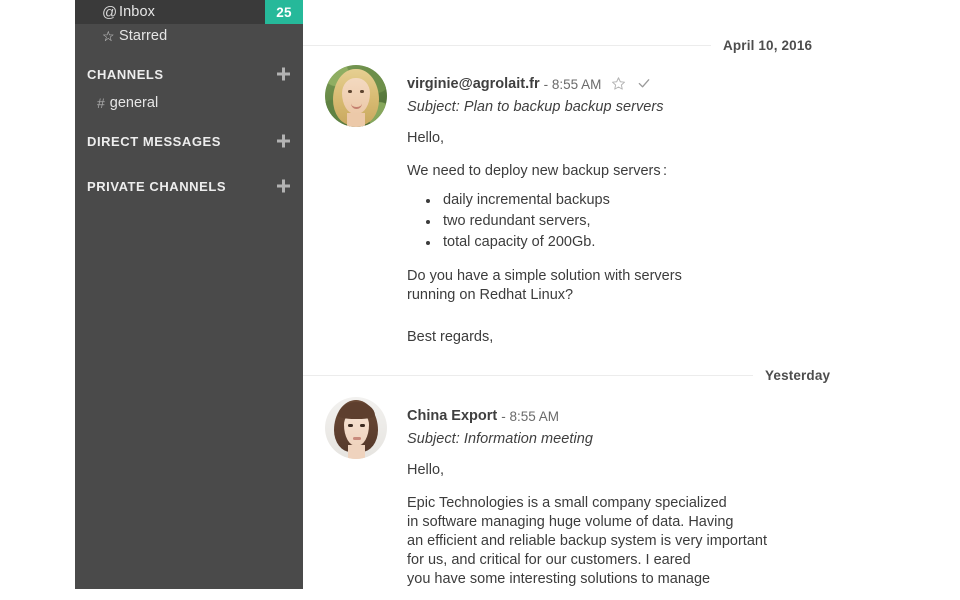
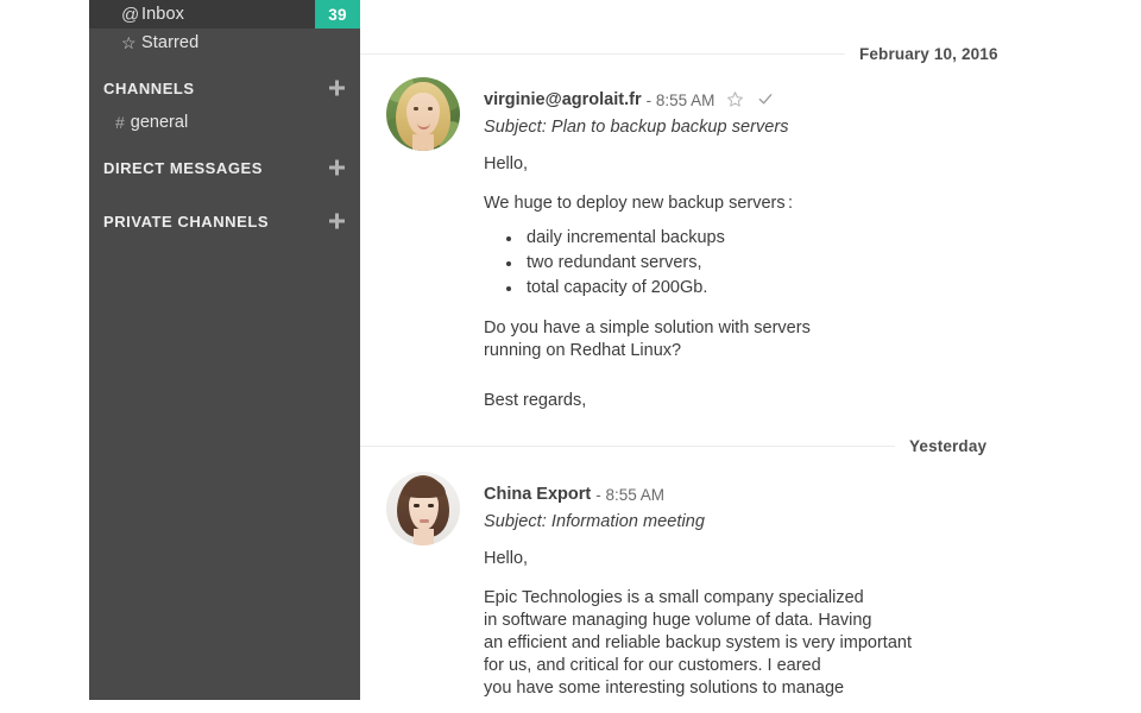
  @
  Inbox
- 25
+ 39
  ☆
  Starred
  CHANNELS
  #
  general
  DIRECT MESSAGES
  PRIVATE CHANNELS
- April 10, 2016
+ February 10, 2016
  virginie@agrolait.fr
  - 8:55 AM
  Subject: Plan to backup backup servers
  Hello,
- We need to deploy new backup servers :
+ We huge to deploy new backup servers :
  daily incremental backups
  two redundant servers,
  total capacity of 200Gb.
  Do you have a simple solution with servers
  running on Redhat Linux?
  Best regards,
  Yesterday
  China Export
  - 8:55 AM
  Subject: Information meeting
  Hello,
  Epic Technologies is a small company specialized
  in software managing huge volume of data. Having
  an efficient and reliable backup system is very important
  for us, and critical for our customers. I eared
  you have some interesting solutions to manage
